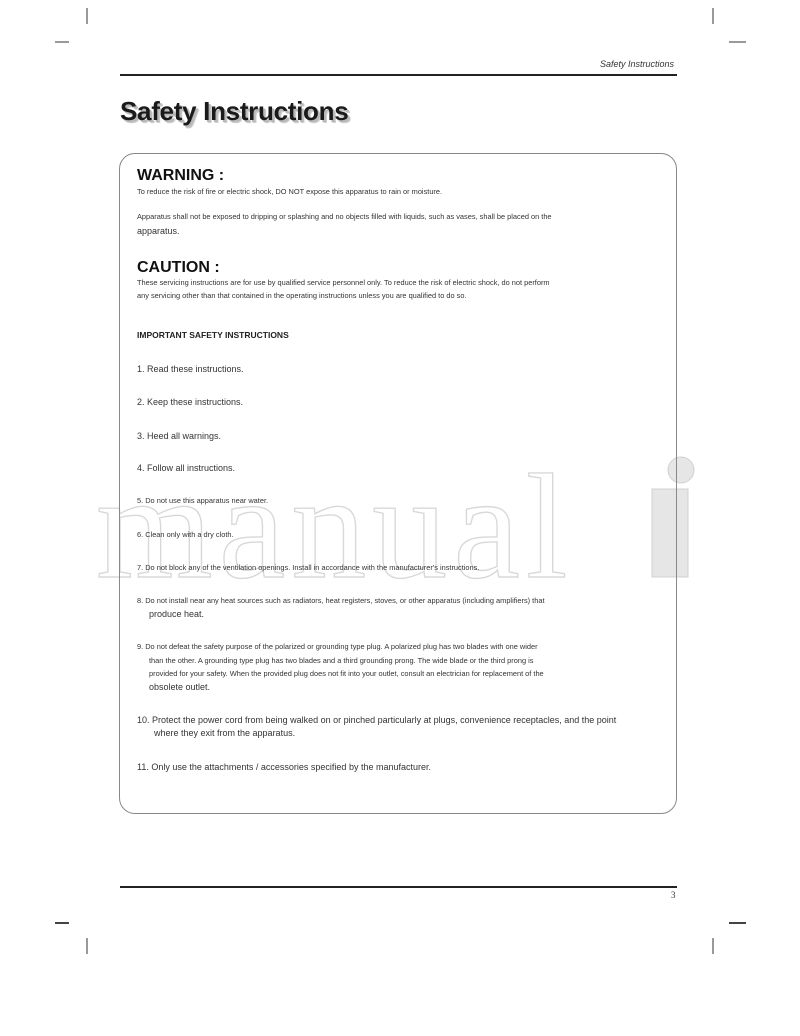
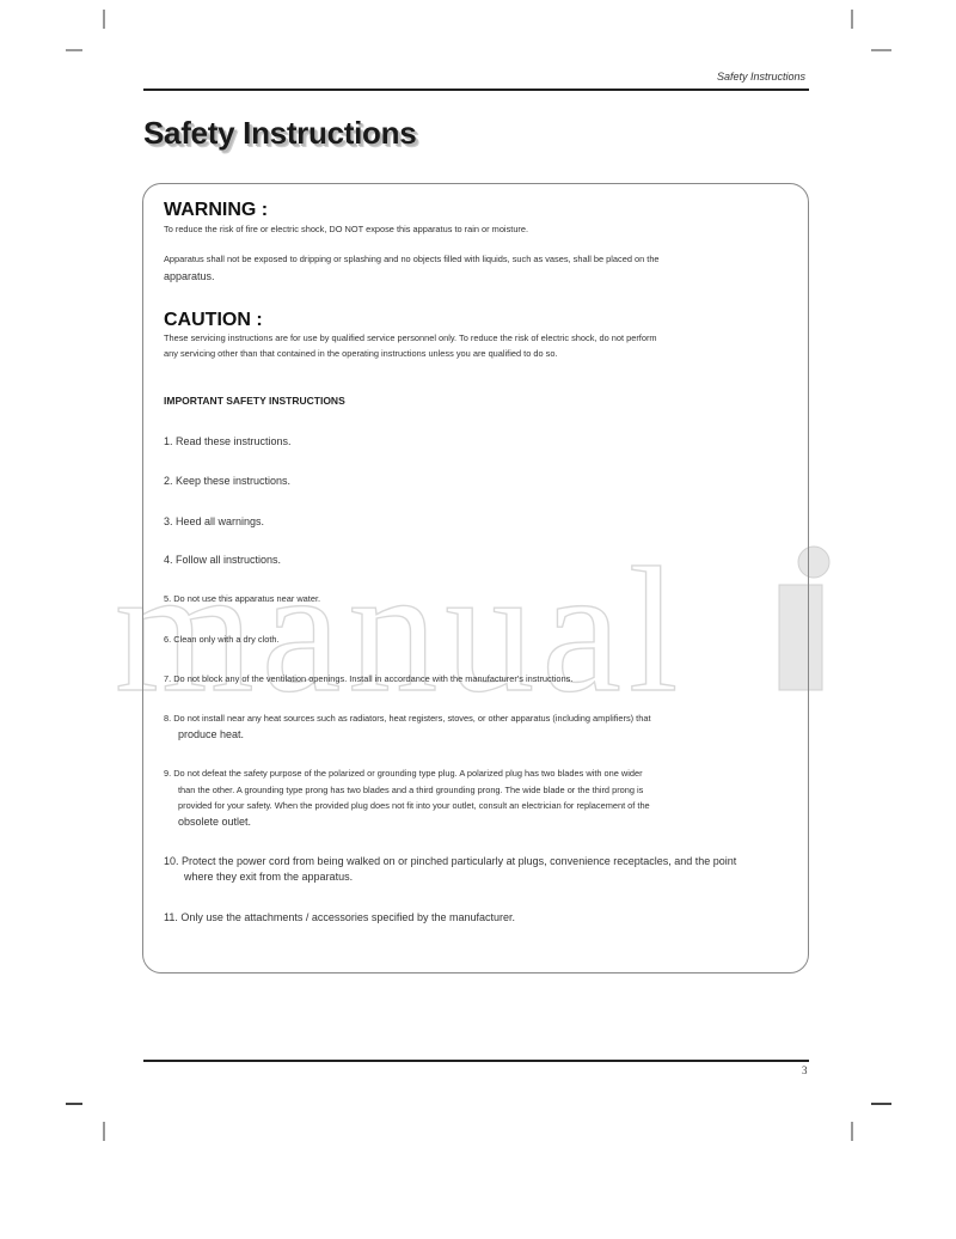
  Safety Instructions
  Safety Instructions
  manual
  WARNING :
  To reduce the risk of fire or electric shock, DO NOT expose this apparatus to rain or moisture.
  Apparatus shall not be exposed to dripping or splashing and no objects filled with liquids, such as vases, shall be placed on the
  apparatus.
  CAUTION :
  These servicing instructions are for use by qualified service personnel only. To reduce the risk of electric shock, do not perform
  any servicing other than that contained in the operating instructions unless you are qualified to do so.
  IMPORTANT SAFETY INSTRUCTIONS
  1. Read these instructions.
  2. Keep these instructions.
  3. Heed all warnings.
  4. Follow all instructions.
  5. Do not use this apparatus near water.
  6. Clean only with a dry cloth.
  7. Do not block any of the ventilation openings. Install in accordance with the manufacturer's instructions.
  8. Do not install near any heat sources such as radiators, heat registers, stoves, or other apparatus (including amplifiers) that
  produce heat.
  9. Do not defeat the safety purpose of the polarized or grounding type plug. A polarized plug has two blades with one wider
- than the other. A grounding type plug has two blades and a third grounding prong. The wide blade or the third prong is
+ than the other. A grounding type prong has two blades and a third grounding prong. The wide blade or the third prong is
  provided for your safety. When the provided plug does not fit into your outlet, consult an electrician for replacement of the
  obsolete outlet.
  10. Protect the power cord from being walked on or pinched particularly at plugs, convenience receptacles, and the point
  where they exit from the apparatus.
  11. Only use the attachments / accessories specified by the manufacturer.
  3
